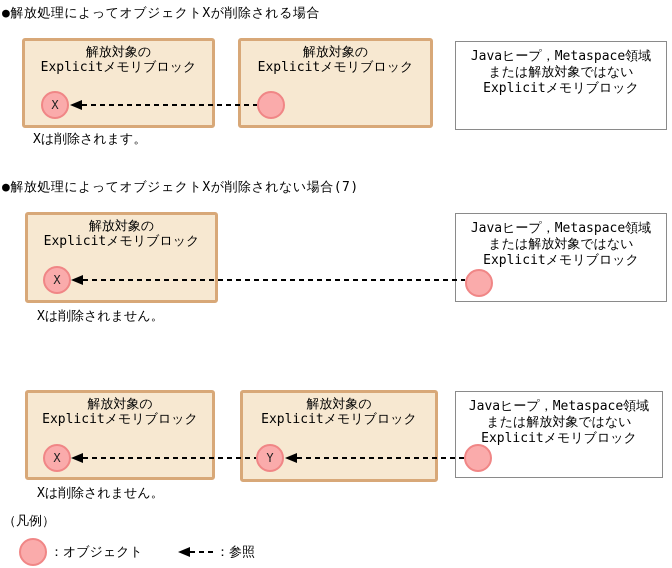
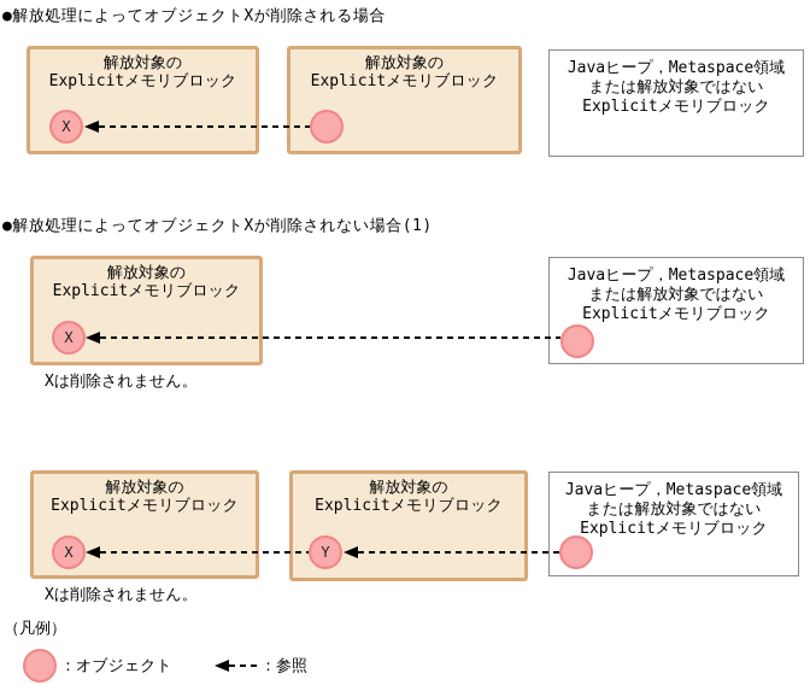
  ●解放処理によってオブジェクトXが削除される場合
  解放対象の
  Explicitメモリブロック
  解放対象の
  Explicitメモリブロック
  Javaヒープ，Metaspace領域
  または解放対象ではない
  Explicitメモリブロック
  X
- Xは削除されます。
- ●解放処理によってオブジェクトXが削除されない場合(7)
+ ●解放処理によってオブジェクトXが削除されない場合(1)
  解放対象の
  Explicitメモリブロック
  Javaヒープ，Metaspace領域
  または解放対象ではない
  Explicitメモリブロック
  X
  Xは削除されません。
  解放対象の
  Explicitメモリブロック
  解放対象の
  Explicitメモリブロック
  Javaヒープ，Metaspace領域
  または解放対象ではない
  Explicitメモリブロック
  X
  Y
  Xは削除されません。
  （凡例）
  ：オブジェクト
  ：参照
